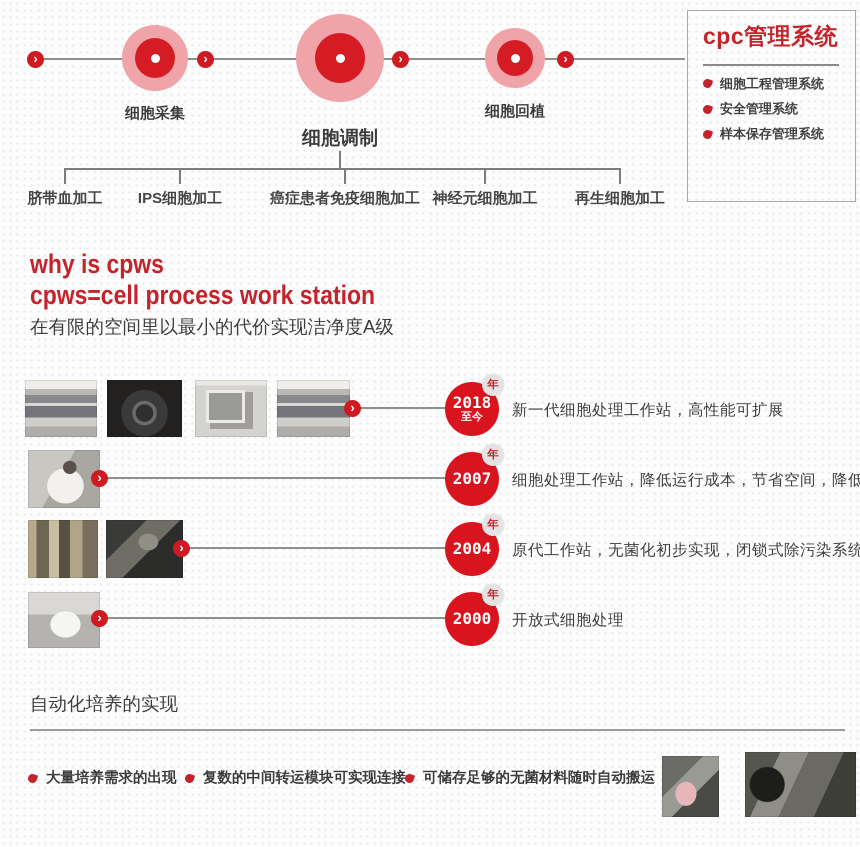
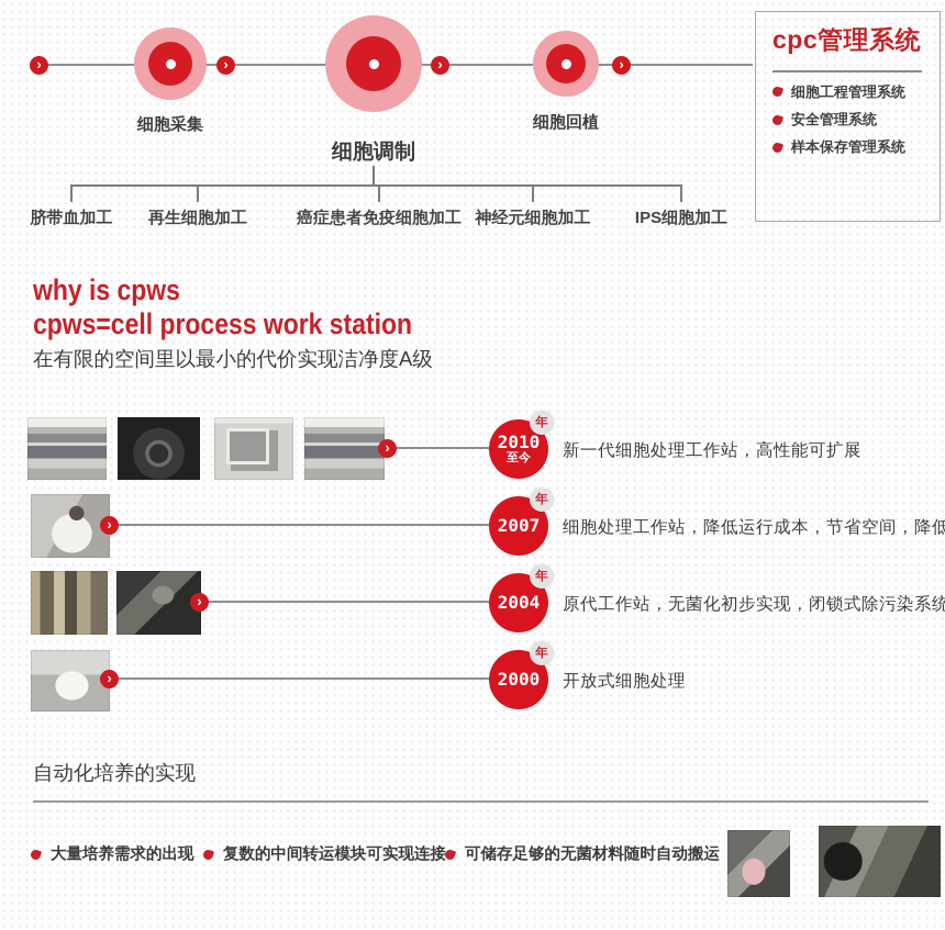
  ›
  ›
  ›
  ›
  细胞采集
  细胞调制
  细胞回植
  脐带血加工
- IPS细胞加工
+ 再生细胞加工
  癌症患者免疫细胞加工
  神经元细胞加工
- 再生细胞加工
+ IPS细胞加工
  cpc管理系统
  细胞工程管理系统
  安全管理系统
  样本保存管理系统
  why is cpws
  cpws=cell process work station
  在有限的空间里以最小的代价实现洁净度A级
  ›
- 2018
+ 2010
  至今
  年
  新一代细胞处理工作站，高性能可扩展
  ›
  2007
  年
  细胞处理工作站，降低运行成本，节省空间，降低
  ›
  2004
  年
  原代工作站，无菌化初步实现，闭锁式除污染系统
  ›
  2000
  年
  开放式细胞处理
  自动化培养的实现
  大量培养需求的出现
  复数的中间转运模块可实现连接
  可储存足够的无菌材料随时自动搬运
